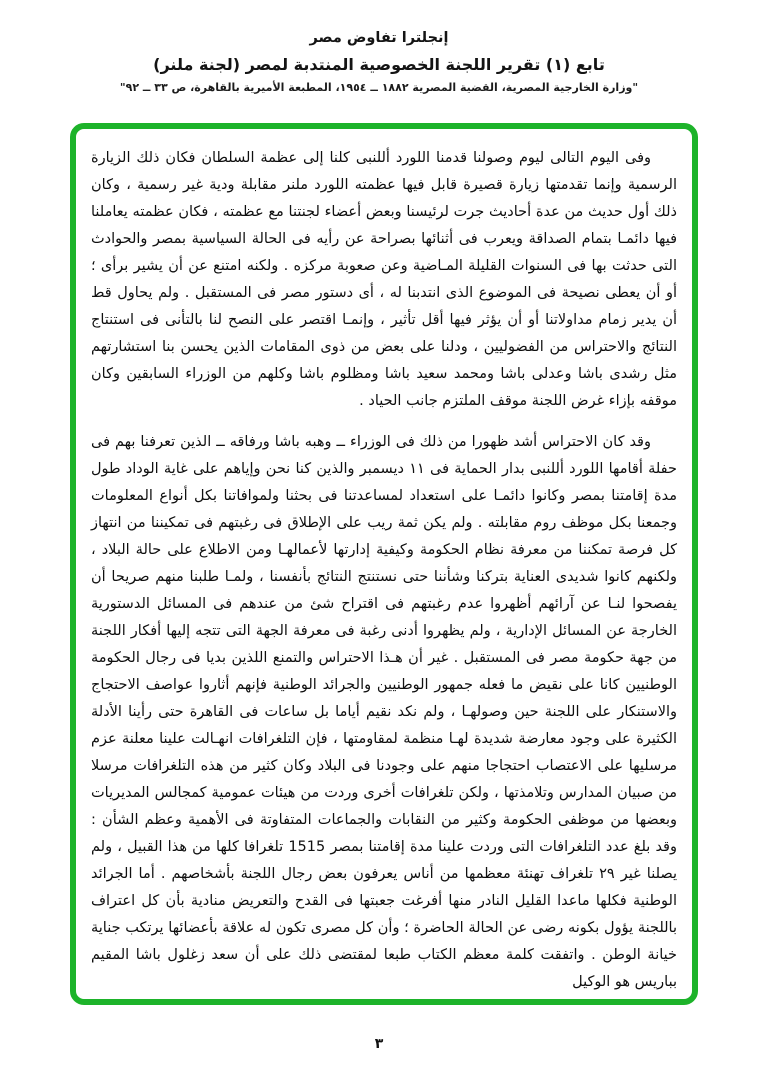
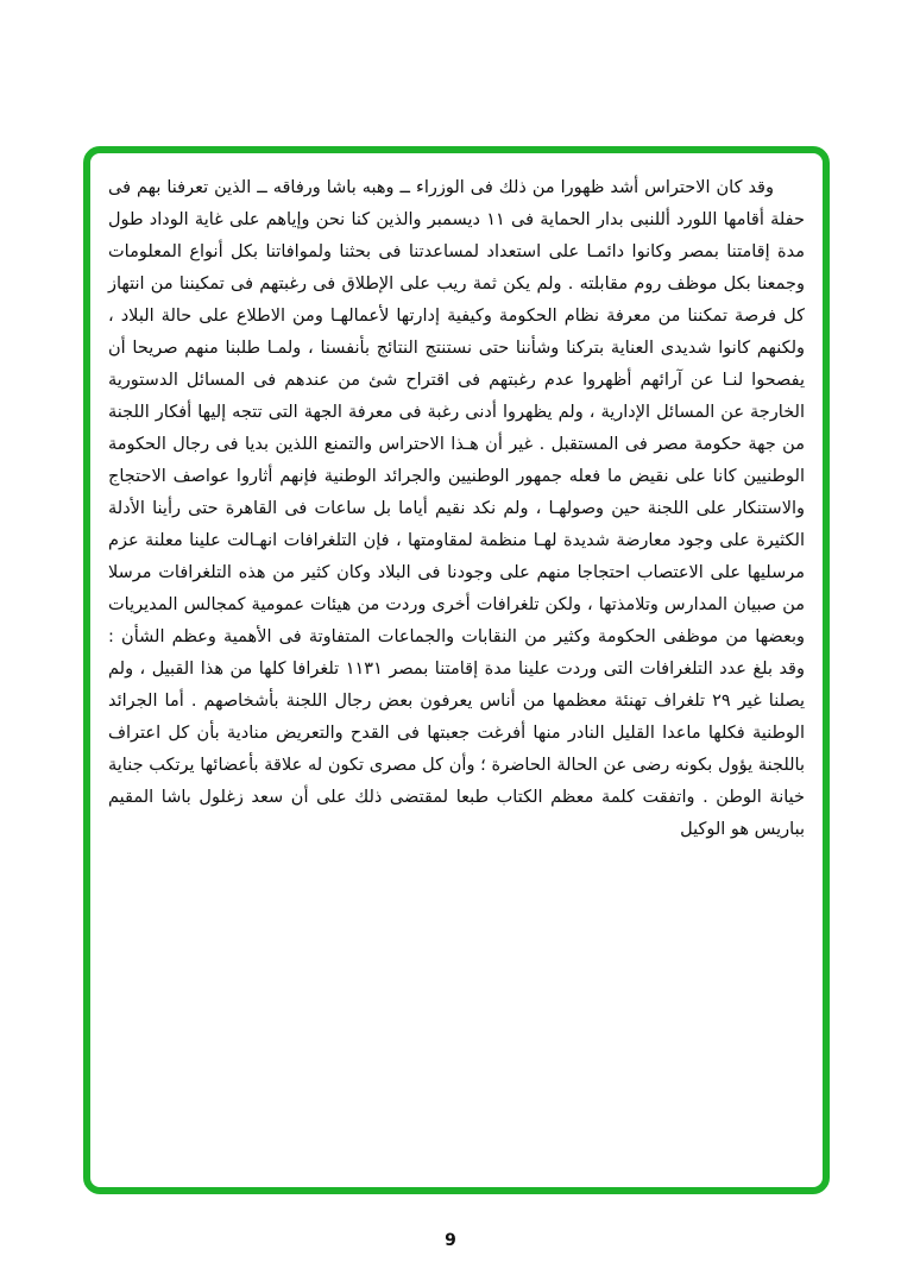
- إنجلترا تفاوض مصر
- تابع (١) تقرير اللجنة الخصوصية المنتدبة لمصر (لجنة ملنر)
- "وزارة الخارجية المصرية، القضية المصرية ١٨٨٢ ــ ١٩٥٤، المطبعة الأميرية بالقاهرة، ص ٣٣ ــ ٩٢"
- وفى اليوم التالى ليوم وصولنا قدمنا اللورد أللنبى كلنا إلى عظمة السلطان فكان ذلك الزيارة الرسمية وإنما تقدمتها زيارة قصيرة قابل فيها عظمته اللورد ملنر مقابلة ودية غير رسمية ، وكان ذلك أول حديث من عدة أحاديث جرت لرئيسنا وبعض أعضاء لجنتنا مع عظمته ، فكان عظمته يعاملنا فيها دائمـا بتمام الصداقة ويعرب فى أثنائها بصراحة عن رأيه فى الحالة السياسية بمصر والحوادث التى حدثت بها فى السنوات القليلة المـاضية وعن صعوبة مركزه . ولكنه امتنع عن أن يشير برأى ؛ أو أن يعطى نصيحة فى الموضوع الذى انتدبنا له ، أى دستور مصر فى المستقبل . ولم يحاول قط أن يدير زمام مداولاتنا أو أن يؤثر فيها أقل تأثير ، وإنمـا اقتصر على النصح لنا بالتأنى فى استنتاج النتائج والاحتراس من الفضوليين ، ودلنا على بعض من ذوى المقامات الذين يحسن بنا استشارتهم مثل رشدى باشا وعدلى باشا ومحمد سعيد باشا ومظلوم باشا وكلهم من الوزراء السابقين وكان موقفه بإزاء غرض اللجنة موقف الملتزم جانب الحياد .
- وقد كان الاحتراس أشد ظهورا من ذلك فى الوزراء ــ وهبه باشا ورفاقه ــ الذين تعرفنا بهم فى حفلة أقامها اللورد أللنبى بدار الحماية فى ١١ ديسمبر والذين كنا نحن وإياهم على غاية الوداد طول مدة إقامتنا بمصر وكانوا دائمـا على استعداد لمساعدتنا فى بحثنا ولموافاتنا بكل أنواع المعلومات وجمعنا بكل موظف روم مقابلته . ولم يكن ثمة ريب على الإطلاق فى رغبتهم فى تمكيننا من انتهاز كل فرصة تمكننا من معرفة نظام الحكومة وكيفية إدارتها لأعمالهـا ومن الاطلاع على حالة البلاد ، ولكنهم كانوا شديدى العناية بتركنا وشأننا حتى نستنتج النتائج بأنفسنا ، ولمـا طلبنا منهم صريحا أن يفصحوا لنـا عن آرائهم أظهروا عدم رغبتهم فى اقتراح شئ من عندهم فى المسائل الدستورية الخارجة عن المسائل الإدارية ، ولم يظهروا أدنى رغبة فى معرفة الجهة التى تتجه إليها أفكار اللجنة من جهة حكومة مصر فى المستقبل . غير أن هـذا الاحتراس والتمنع اللذين بديا فى رجال الحكومة الوطنيين كانا على نقيض ما فعله جمهور الوطنيين والجرائد الوطنية فإنهم أثاروا عواصف الاحتجاج والاستنكار على اللجنة حين وصولهـا ، ولم نكد نقيم أياما بل ساعات فى القاهرة حتى رأينا الأدلة الكثيرة على وجود معارضة شديدة لهـا منظمة لمقاومتها ، فإن التلغرافات انهـالت علينا معلنة عزم مرسليها على الاعتصاب احتجاجا منهم على وجودنا فى البلاد وكان كثير من هذه التلغرافات مرسلا من صبيان المدارس وتلامذتها ، ولكن تلغرافات أخرى وردت من هيئات عمومية كمجالس المديريات وبعضها من موظفى الحكومة وكثير من النقابات والجماعات المتفاوتة فى الأهمية وعظم الشأن : وقد بلغ عدد التلغرافات التى وردت علينا مدة إقامتنا بمصر 1515 تلغرافا كلها من هذا القبيل ، ولم يصلنا غير ٢٩ تلغراف تهنئة معظمها من أناس يعرفون بعض رجال اللجنة بأشخاصهم . أما الجرائد الوطنية فكلها ماعدا القليل النادر منها أفرغت جعبتها فى القدح والتعريض منادية بأن كل اعتراف باللجنة يؤول بكونه رضى عن الحالة الحاضرة ؛ وأن كل مصرى تكون له علاقة بأعضائها يرتكب جناية خيانة الوطن . واتفقت كلمة معظم الكتاب طبعا لمقتضى ذلك على أن سعد زغلول باشا المقيم بباريس هو الوكيل
+ وقد كان الاحتراس أشد ظهورا من ذلك فى الوزراء ــ وهبه باشا ورفاقه ــ الذين تعرفنا بهم فى حفلة أقامها اللورد أللنبى بدار الحماية فى ١١ ديسمبر والذين كنا نحن وإياهم على غاية الوداد طول مدة إقامتنا بمصر وكانوا دائمـا على استعداد لمساعدتنا فى بحثنا ولموافاتنا بكل أنواع المعلومات وجمعنا بكل موظف روم مقابلته . ولم يكن ثمة ريب على الإطلاق فى رغبتهم فى تمكيننا من انتهاز كل فرصة تمكننا من معرفة نظام الحكومة وكيفية إدارتها لأعمالهـا ومن الاطلاع على حالة البلاد ، ولكنهم كانوا شديدى العناية بتركنا وشأننا حتى نستنتج النتائج بأنفسنا ، ولمـا طلبنا منهم صريحا أن يفصحوا لنـا عن آرائهم أظهروا عدم رغبتهم فى اقتراح شئ من عندهم فى المسائل الدستورية الخارجة عن المسائل الإدارية ، ولم يظهروا أدنى رغبة فى معرفة الجهة التى تتجه إليها أفكار اللجنة من جهة حكومة مصر فى المستقبل . غير أن هـذا الاحتراس والتمنع اللذين بديا فى رجال الحكومة الوطنيين كانا على نقيض ما فعله جمهور الوطنيين والجرائد الوطنية فإنهم أثاروا عواصف الاحتجاج والاستنكار على اللجنة حين وصولهـا ، ولم نكد نقيم أياما بل ساعات فى القاهرة حتى رأينا الأدلة الكثيرة على وجود معارضة شديدة لهـا منظمة لمقاومتها ، فإن التلغرافات انهـالت علينا معلنة عزم مرسليها على الاعتصاب احتجاجا منهم على وجودنا فى البلاد وكان كثير من هذه التلغرافات مرسلا من صبيان المدارس وتلامذتها ، ولكن تلغرافات أخرى وردت من هيئات عمومية كمجالس المديريات وبعضها من موظفى الحكومة وكثير من النقابات والجماعات المتفاوتة فى الأهمية وعظم الشأن : وقد بلغ عدد التلغرافات التى وردت علينا مدة إقامتنا بمصر ١١٣١ تلغرافا كلها من هذا القبيل ، ولم يصلنا غير ٢٩ تلغراف تهنئة معظمها من أناس يعرفون بعض رجال اللجنة بأشخاصهم . أما الجرائد الوطنية فكلها ماعدا القليل النادر منها أفرغت جعبتها فى القدح والتعريض منادية بأن كل اعتراف باللجنة يؤول بكونه رضى عن الحالة الحاضرة ؛ وأن كل مصرى تكون له علاقة بأعضائها يرتكب جناية خيانة الوطن . واتفقت كلمة معظم الكتاب طبعا لمقتضى ذلك على أن سعد زغلول باشا المقيم بباريس هو الوكيل
- ٣
+ 9
